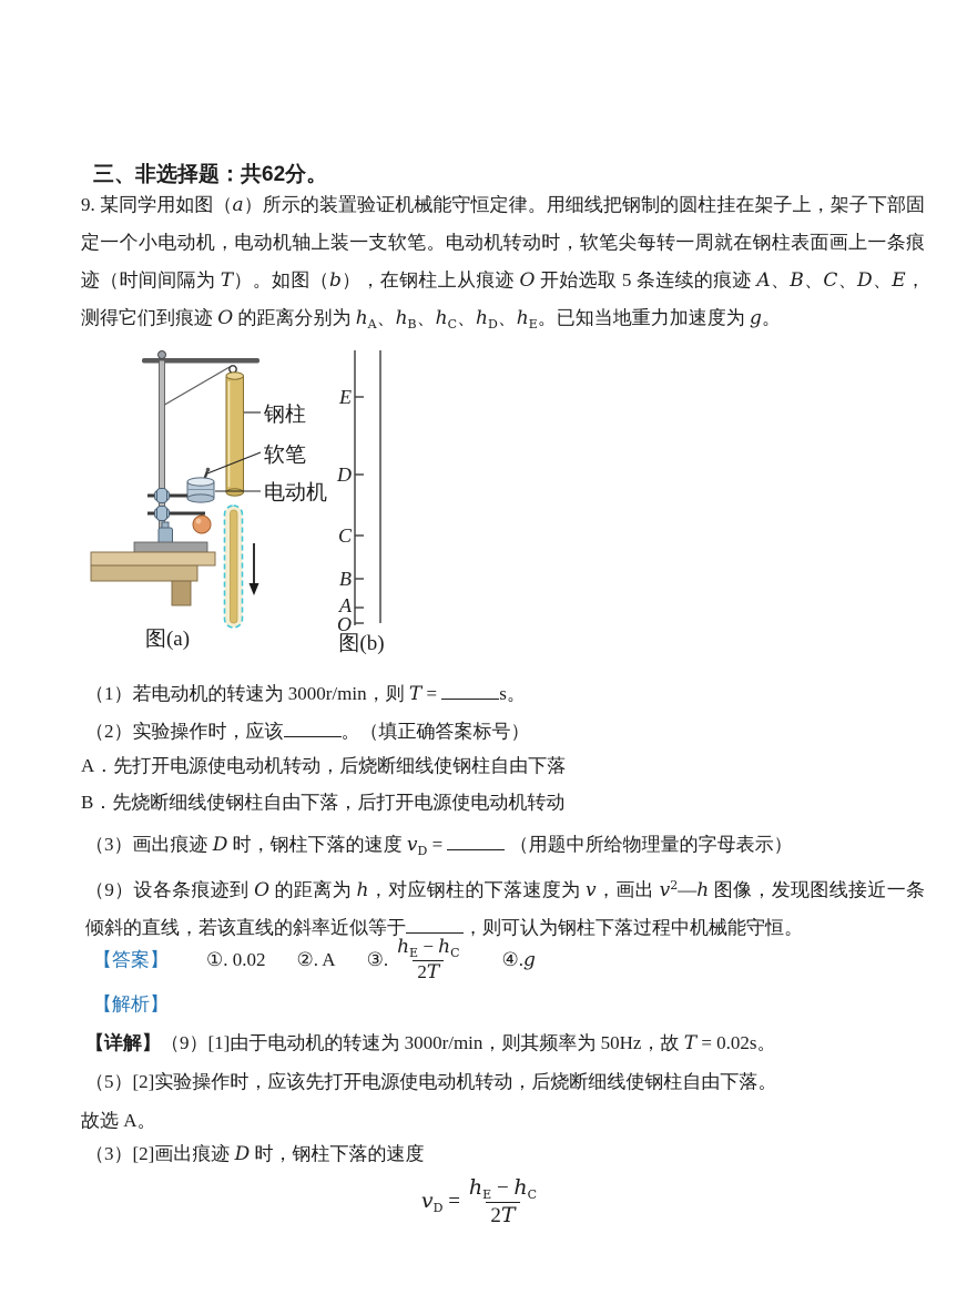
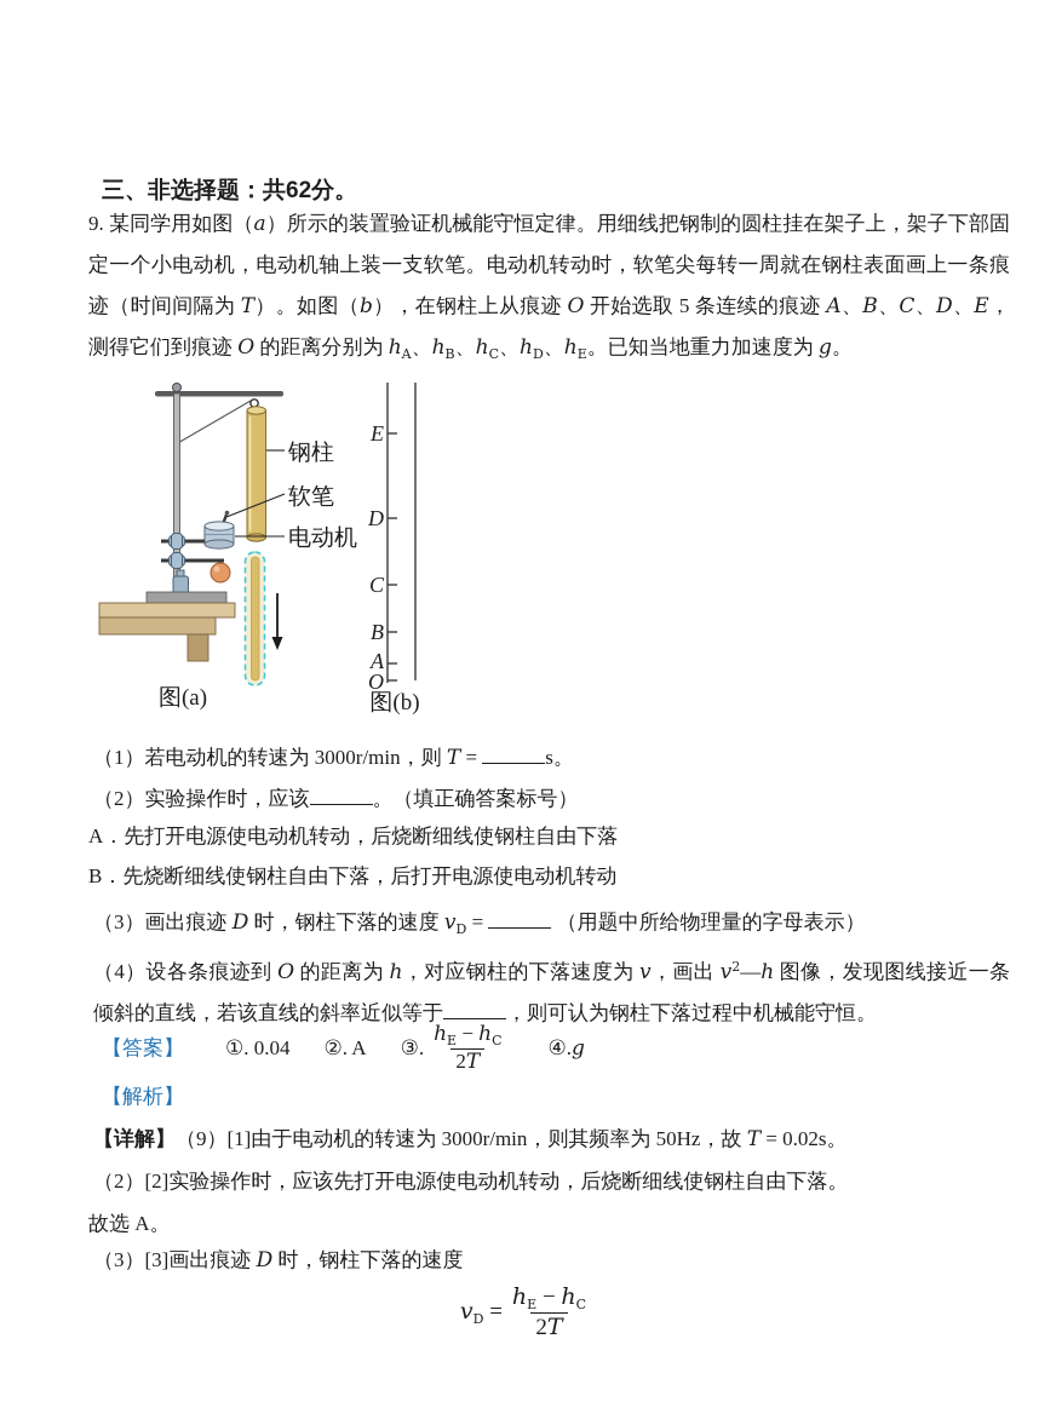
  三、非选择题：共62分。
  9. 某同学用如图（a）所示的装置验证机械能守恒定律。用细线把钢制的圆柱挂在架子上，架子下部固定一个小电动机，电动机轴上装一支软笔。电动机转动时，软笔尖每转一周就在钢柱表面画上一条痕迹（时间间隔为 T）。如图（b），在钢柱上从痕迹 O 开始选取 5 条连续的痕迹 A、B、C、D、E，测得它们到痕迹 O 的距离分别为 hA、hB、hC、hD、hE。已知当地重力加速度为 g。
  钢柱
  软笔
  电动机
  图(a)
  E
  D
  C
  B
  A
  O
  图(b)
  （1）若电动机的转速为 3000r/min，则 T = s。
  （2）实验操作时，应该 。（填正确答案标号）
  A．先打开电源使电动机转动，后烧断细线使钢柱自由下落
  B．先烧断细线使钢柱自由下落，后打开电源使电动机转动
  （3）画出痕迹 D 时，钢柱下落的速度 vD = （用题中所给物理量的字母表示）
- （9）设各条痕迹到 O 的距离为 h，对应钢柱的下落速度为 v，画出 v2—h 图像，发现图线接近一条倾斜的直线，若该直线的斜率近似等于 ，则可认为钢柱下落过程中机械能守恒。
+ （4）设各条痕迹到 O 的距离为 h，对应钢柱的下落速度为 v，画出 v2—h 图像，发现图线接近一条倾斜的直线，若该直线的斜率近似等于 ，则可认为钢柱下落过程中机械能守恒。
  【答案】
- ①. 0.02
+ ①. 0.04
  ②. A
  ③.
  hE − hC
  2T
  ④.
  g
  【解析】
  【详解】（9）[1]由于电动机的转速为 3000r/min，则其频率为 50Hz，故 T = 0.02s。
- （5）[2]实验操作时，应该先打开电源使电动机转动，后烧断细线使钢柱自由下落。
+ （2）[2]实验操作时，应该先打开电源使电动机转动，后烧断细线使钢柱自由下落。
  故选 A。
- （3）[2]画出痕迹 D 时，钢柱下落的速度
+ （3）[3]画出痕迹 D 时，钢柱下落的速度
  vD =
  hE − hC
  2T
